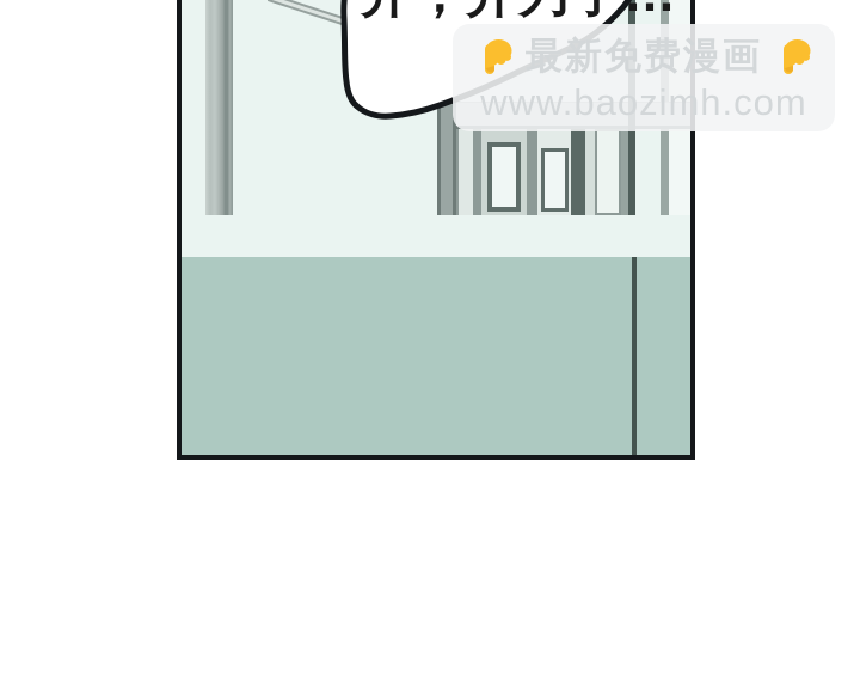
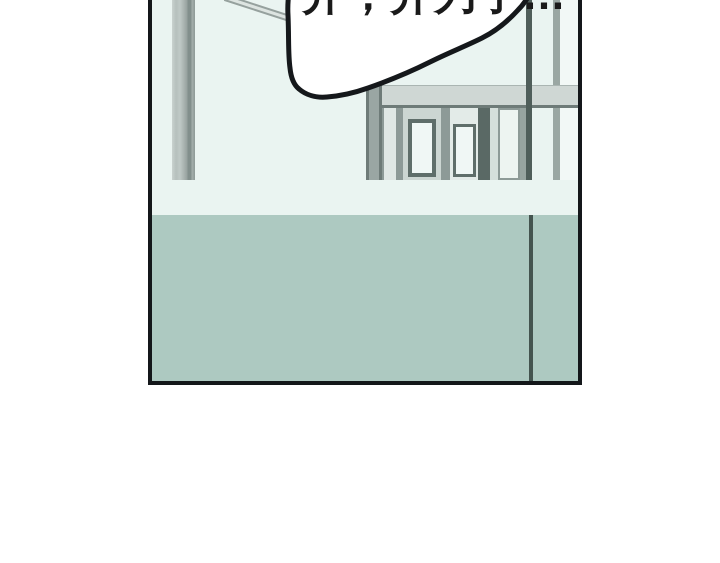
- 最新免费漫画
- www.baozimh.com
